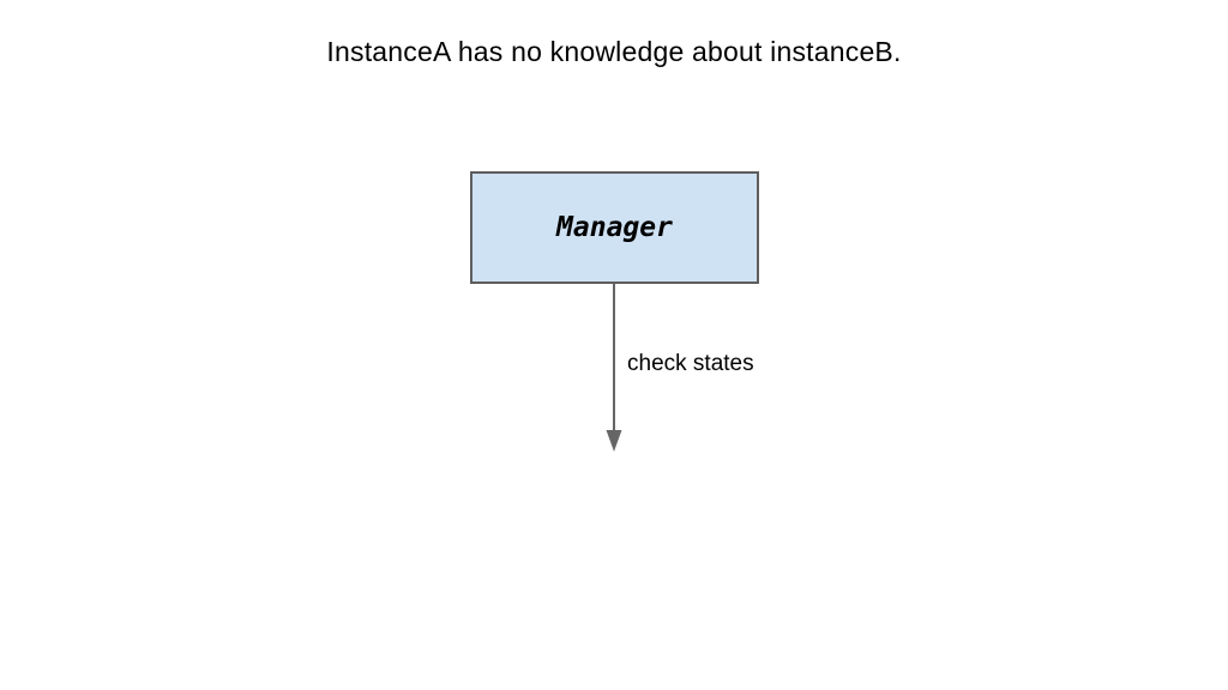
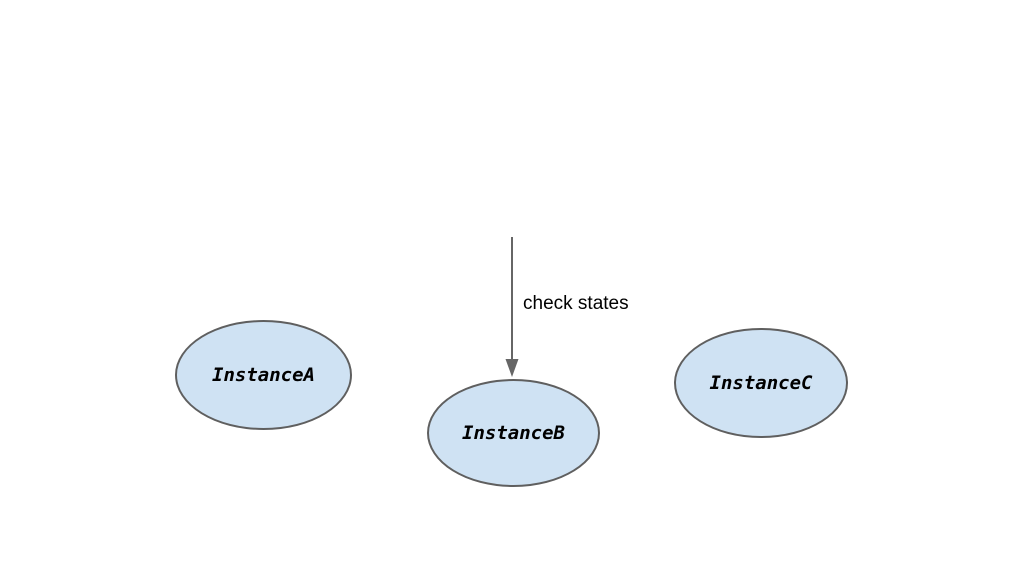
- InstanceA has no knowledge about instanceB.
- Manager
  check states
+ InstanceA
+ InstanceB
+ InstanceC
